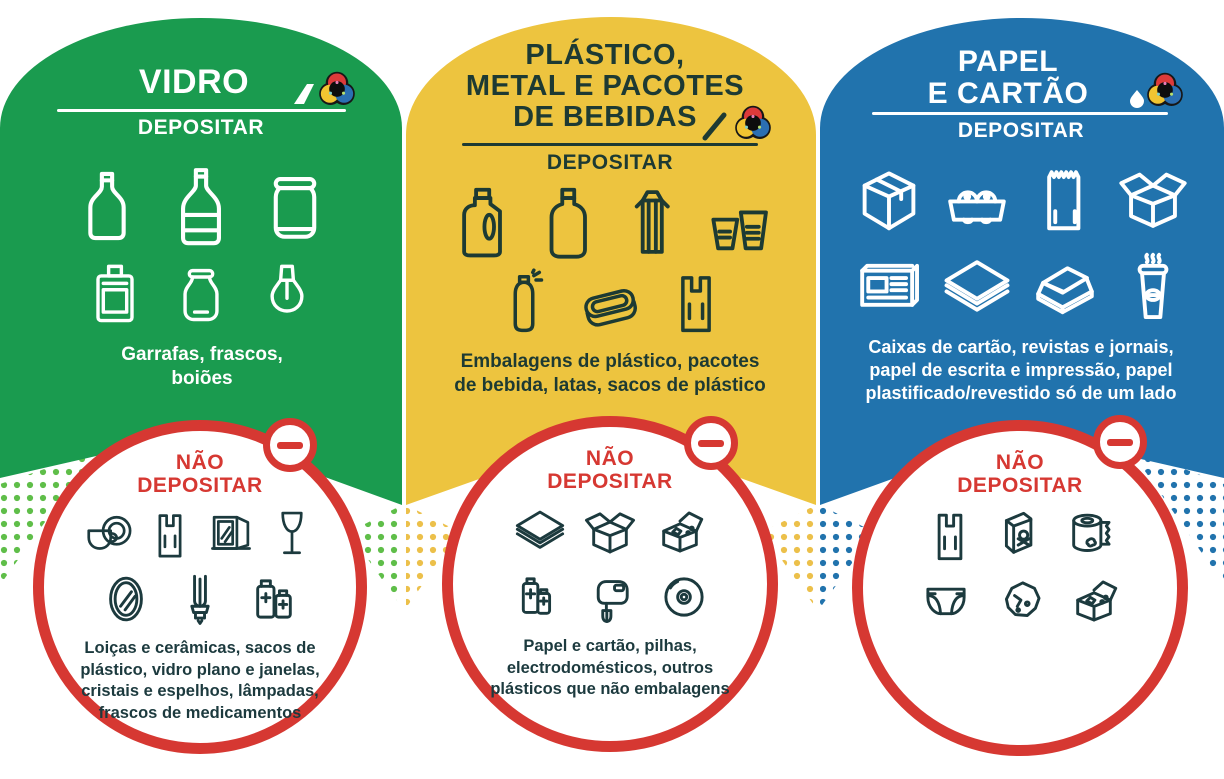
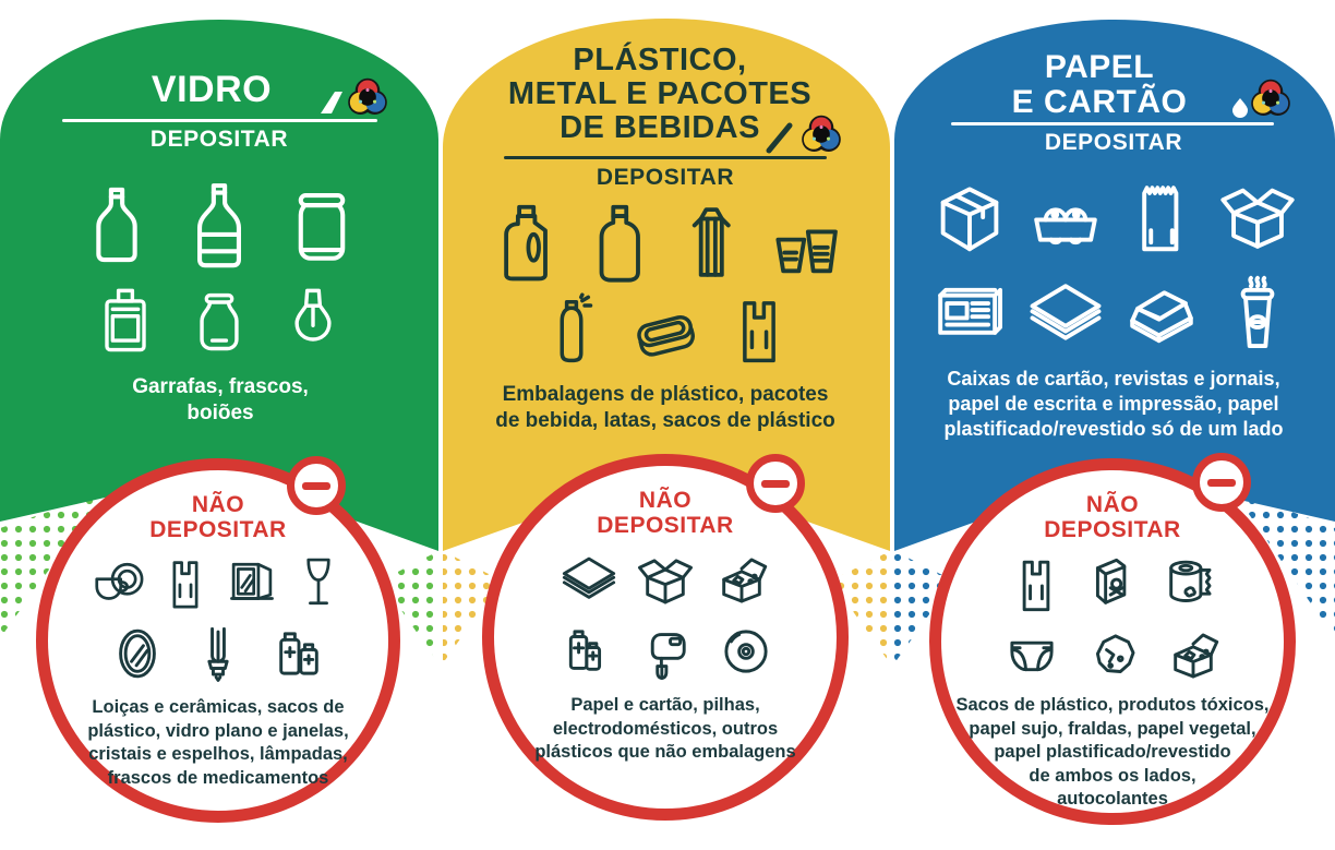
  VIDRO
  DEPOSITAR
  Garrafas, frascos,
  boiões
  NÃO
  DEPOSITAR
  Loiças e cerâmicas, sacos de
  plástico, vidro plano e janelas,
  cristais e espelhos, lâmpadas,
  frascos de medicamentos
  PLÁSTICO,
  METAL E PACOTES
  DE BEBIDAS
  DEPOSITAR
  Embalagens de plástico, pacotes
  de bebida, latas, sacos de plástico
  NÃO
  DEPOSITAR
  Papel e cartão, pilhas,
  electrodomésticos, outros
  plásticos que não embalagens
  PAPEL
  E CARTÃO
  DEPOSITAR
  Caixas de cartão, revistas e jornais,
  papel de escrita e impressão, papel
  plastificado/revestido só de um lado
  NÃO
  DEPOSITAR
+ Sacos de plástico, produtos tóxicos,
+ papel sujo, fraldas, papel vegetal,
+ papel plastificado/revestido
+ de ambos os lados,
+ autocolantes
